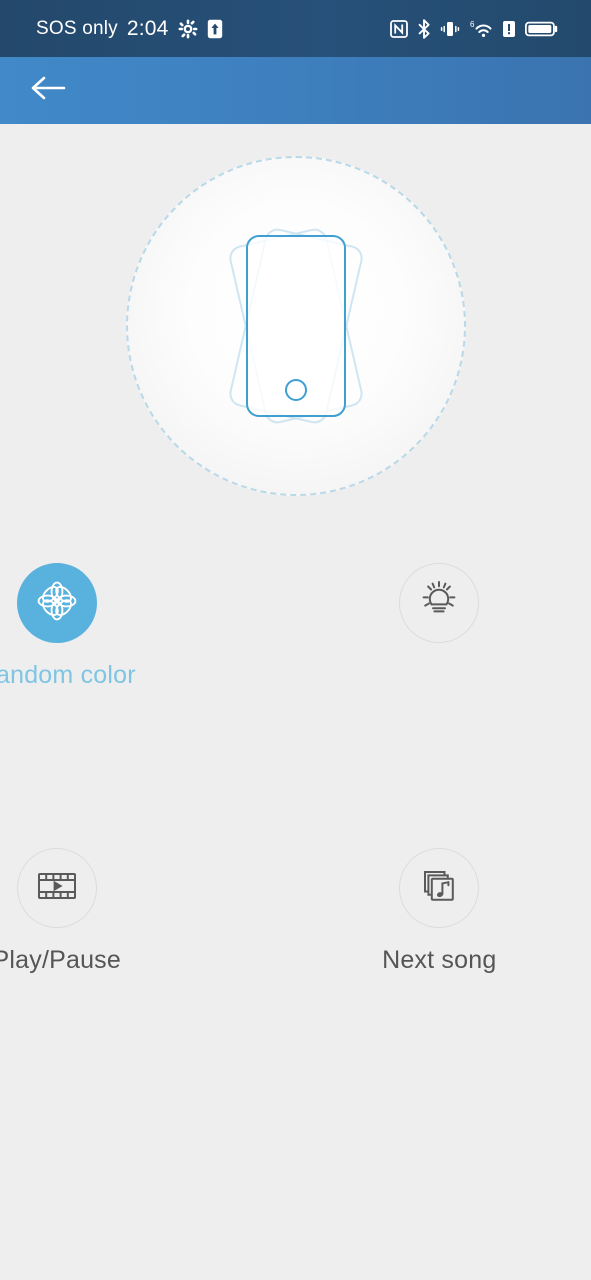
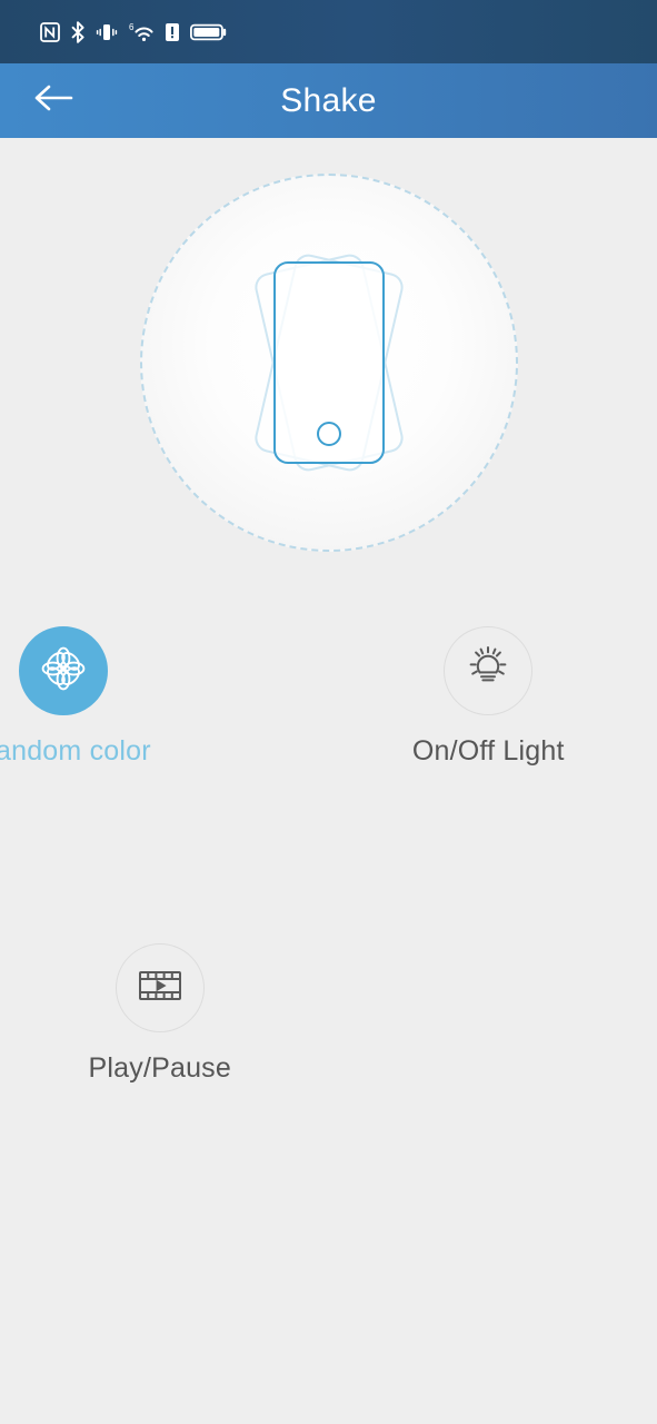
- SOS only
- 2:04
  6
+ Shake
  andom color
+ On/Off Light
  Play/Pause
- Next song
